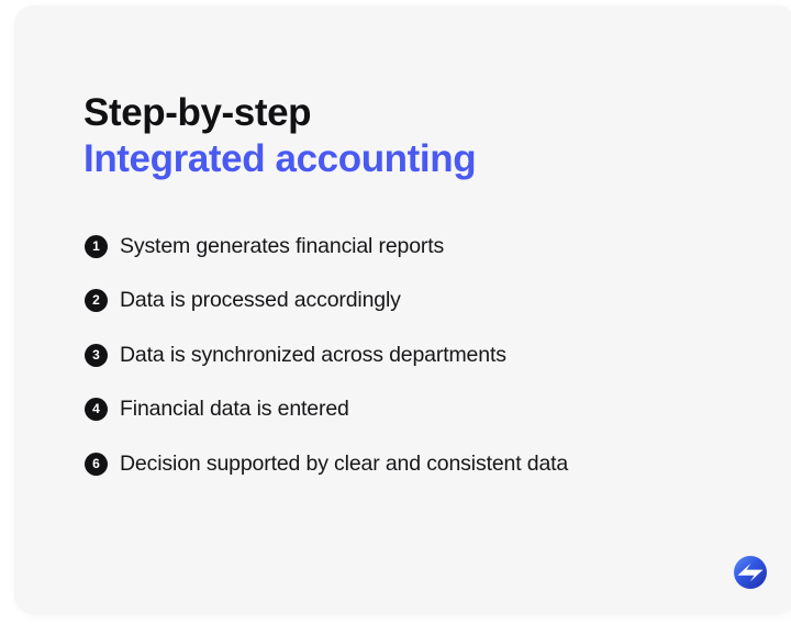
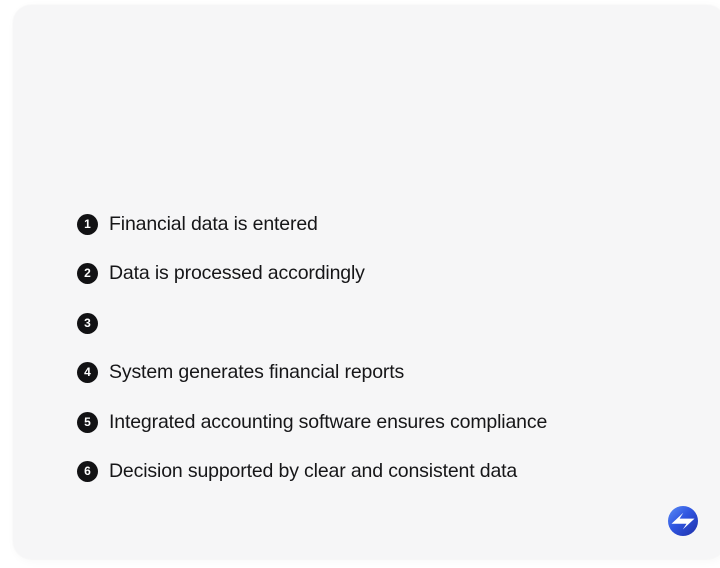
- Step-by-step
- Integrated accounting
  1
- System generates financial reports
+ Financial data is entered
  2
  Data is processed accordingly
  3
- Data is synchronized across departments
  4
- Financial data is entered
+ System generates financial reports
+ 5
+ Integrated accounting software ensures compliance
  6
  Decision supported by clear and consistent data
